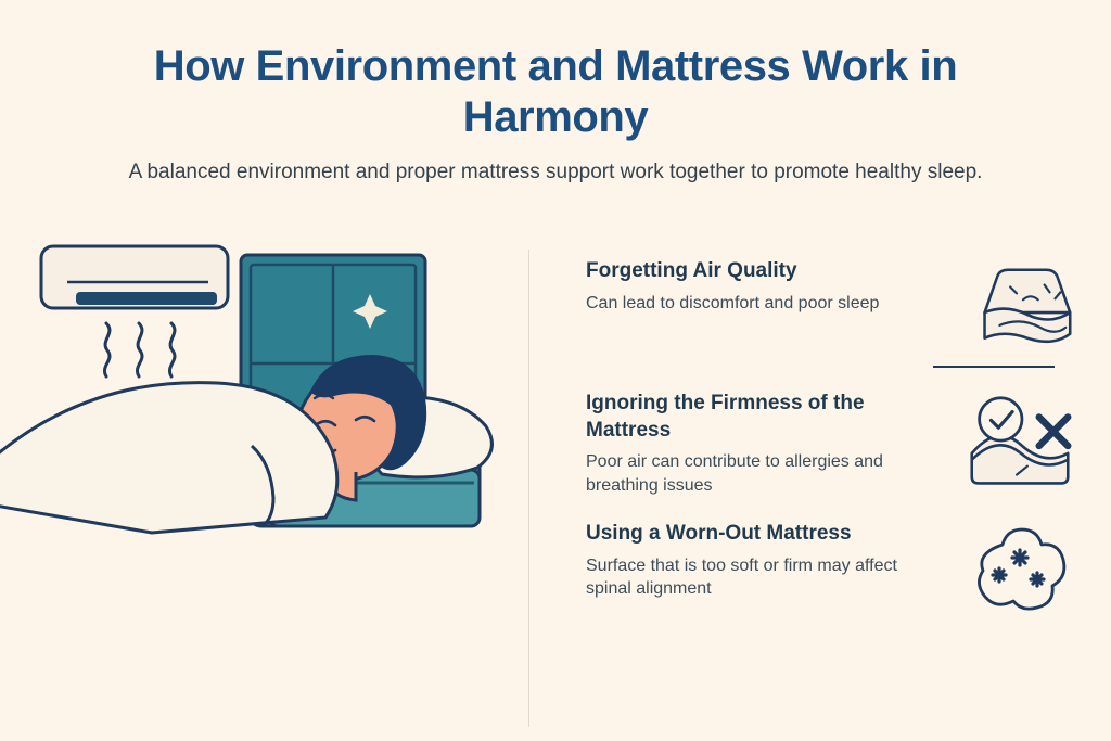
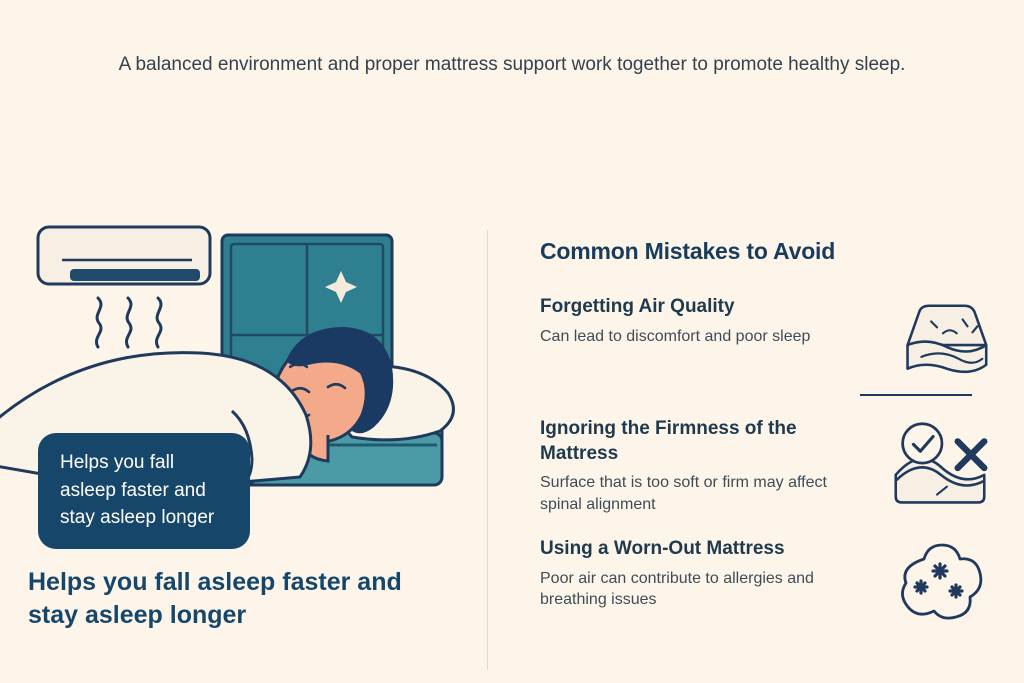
- How Environment and Mattress Work in Harmony
  A balanced environment and proper mattress support work together to promote healthy sleep.
+ Helps you fall
+ asleep faster and
+ stay asleep longer
+ Helps you fall asleep faster and stay asleep longer
+ Common Mistakes to Avoid
  Forgetting Air Quality
  Can lead to discomfort and poor sleep
  Ignoring the Firmness of the Mattress
- Poor air can contribute to allergies and breathing issues
+ Surface that is too soft or firm may affect spinal alignment
  Using a Worn-Out Mattress
- Surface that is too soft or firm may affect spinal alignment
+ Poor air can contribute to allergies and breathing issues
